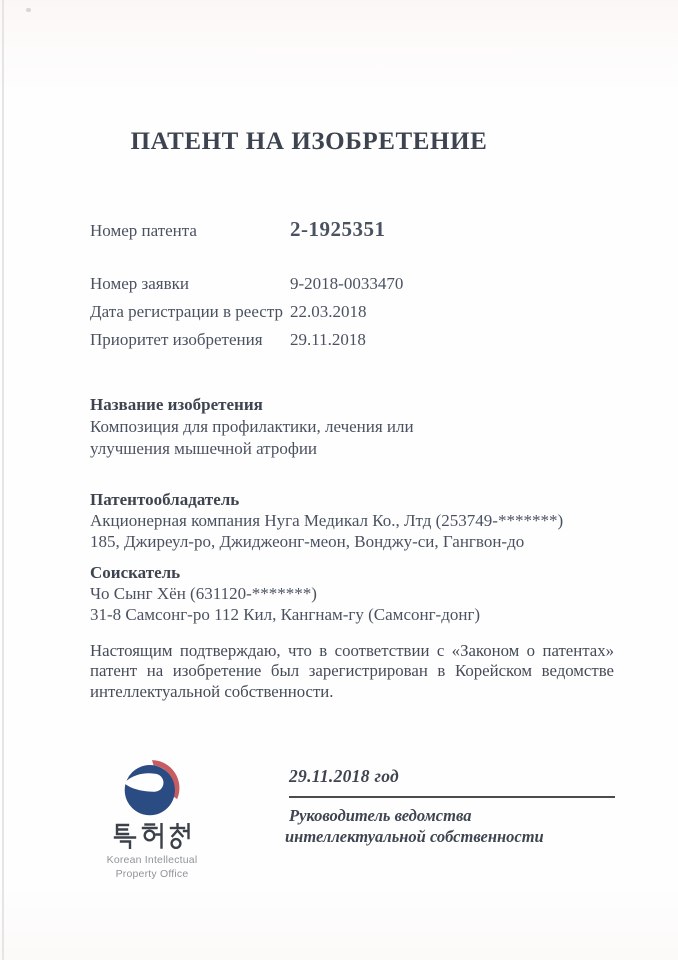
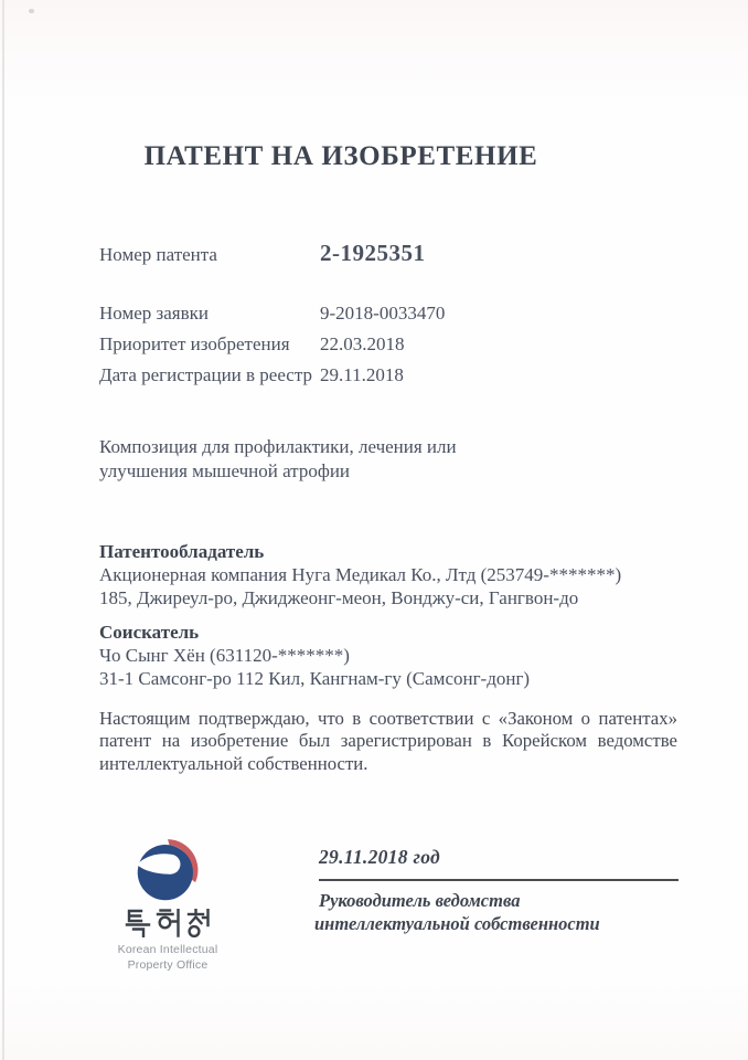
  ПАТЕНТ НА ИЗОБРЕТЕНИЕ
  Номер патента
  2-1925351
  Номер заявки
  9-2018-0033470
- Дата регистрации в реестр
+ Приоритет изобретения
  22.03.2018
- Приоритет изобретения
+ Дата регистрации в реестр
  29.11.2018
- Название изобретения
  Композиция для профилактики, лечения или
  улучшения мышечной атрофии
  Патентообладатель
  Акционерная компания Нуга Медикал Ко., Лтд (253749-*******)
  185, Джиреул-ро, Джиджеонг-меон, Вонджу-си, Гангвон-до
  Соискатель
  Чо Сынг Хён (631120-*******)
- 31-8 Самсонг-ро 112 Кил, Кангнам-гу (Самсонг-донг)
+ 31-1 Самсонг-ро 112 Кил, Кангнам-гу (Самсонг-донг)
  Настоящим подтверждаю, что в соответствии с «Законом о патентах»
  патент на изобретение был зарегистрирован в Корейском ведомстве
  интеллектуальной собственности.
  Korean Intellectual
  Property Office
  29.11.2018 год
  Руководитель ведомства
  интеллектуальной собственности
